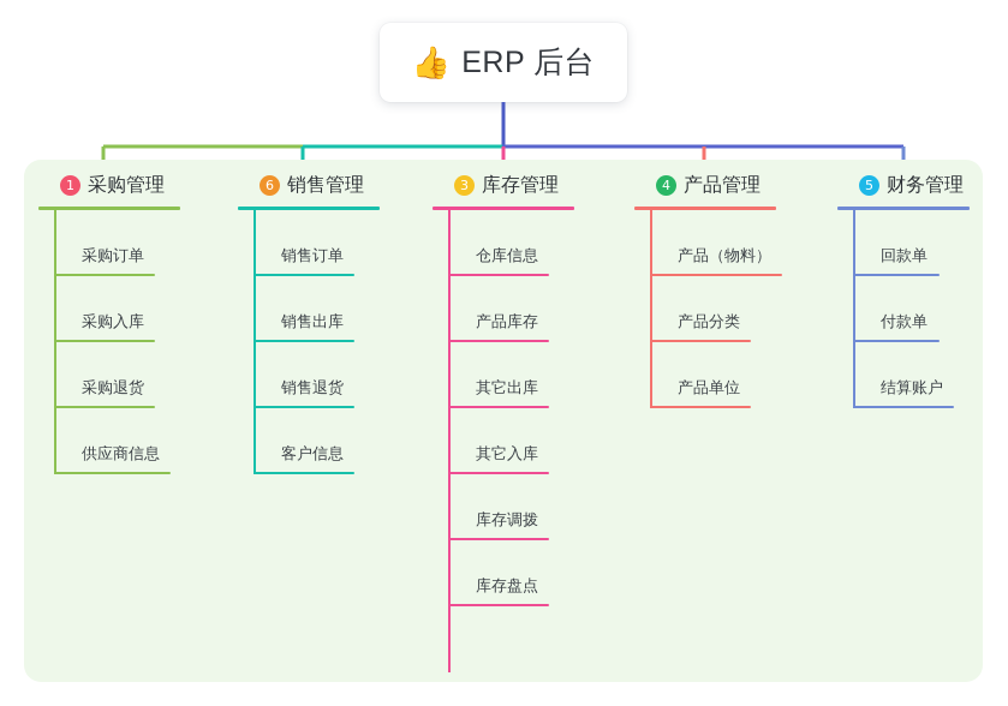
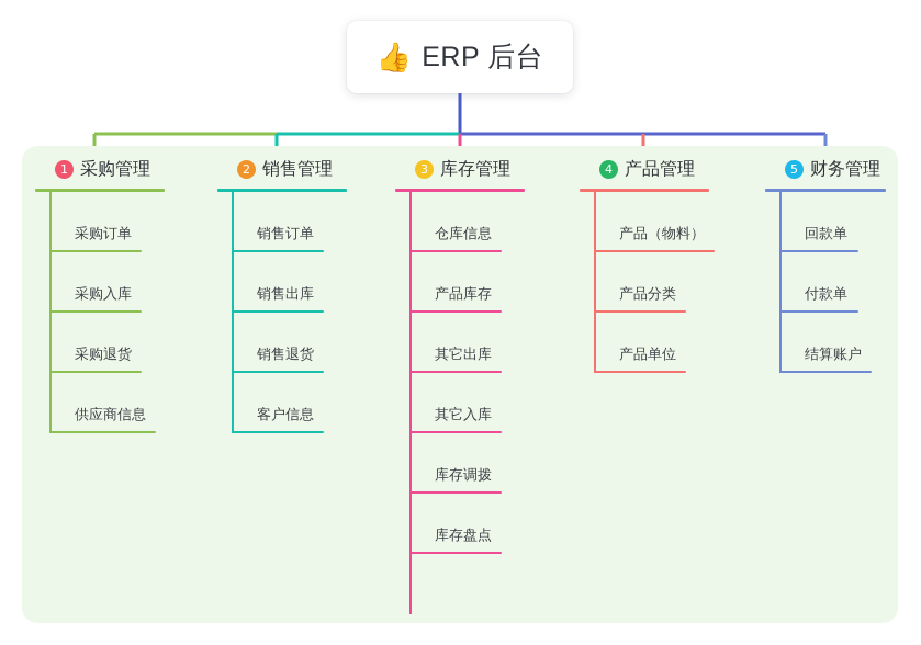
  👍
  ERP 后台
  1
  采购管理
  采购订单
  采购入库
  采购退货
  供应商信息
- 6
+ 2
  销售管理
  销售订单
  销售出库
  销售退货
  客户信息
  3
  库存管理
  仓库信息
  产品库存
  其它出库
  其它入库
  库存调拨
  库存盘点
  4
  产品管理
  产品（物料）
  产品分类
  产品单位
  5
  财务管理
  回款单
  付款单
  结算账户
